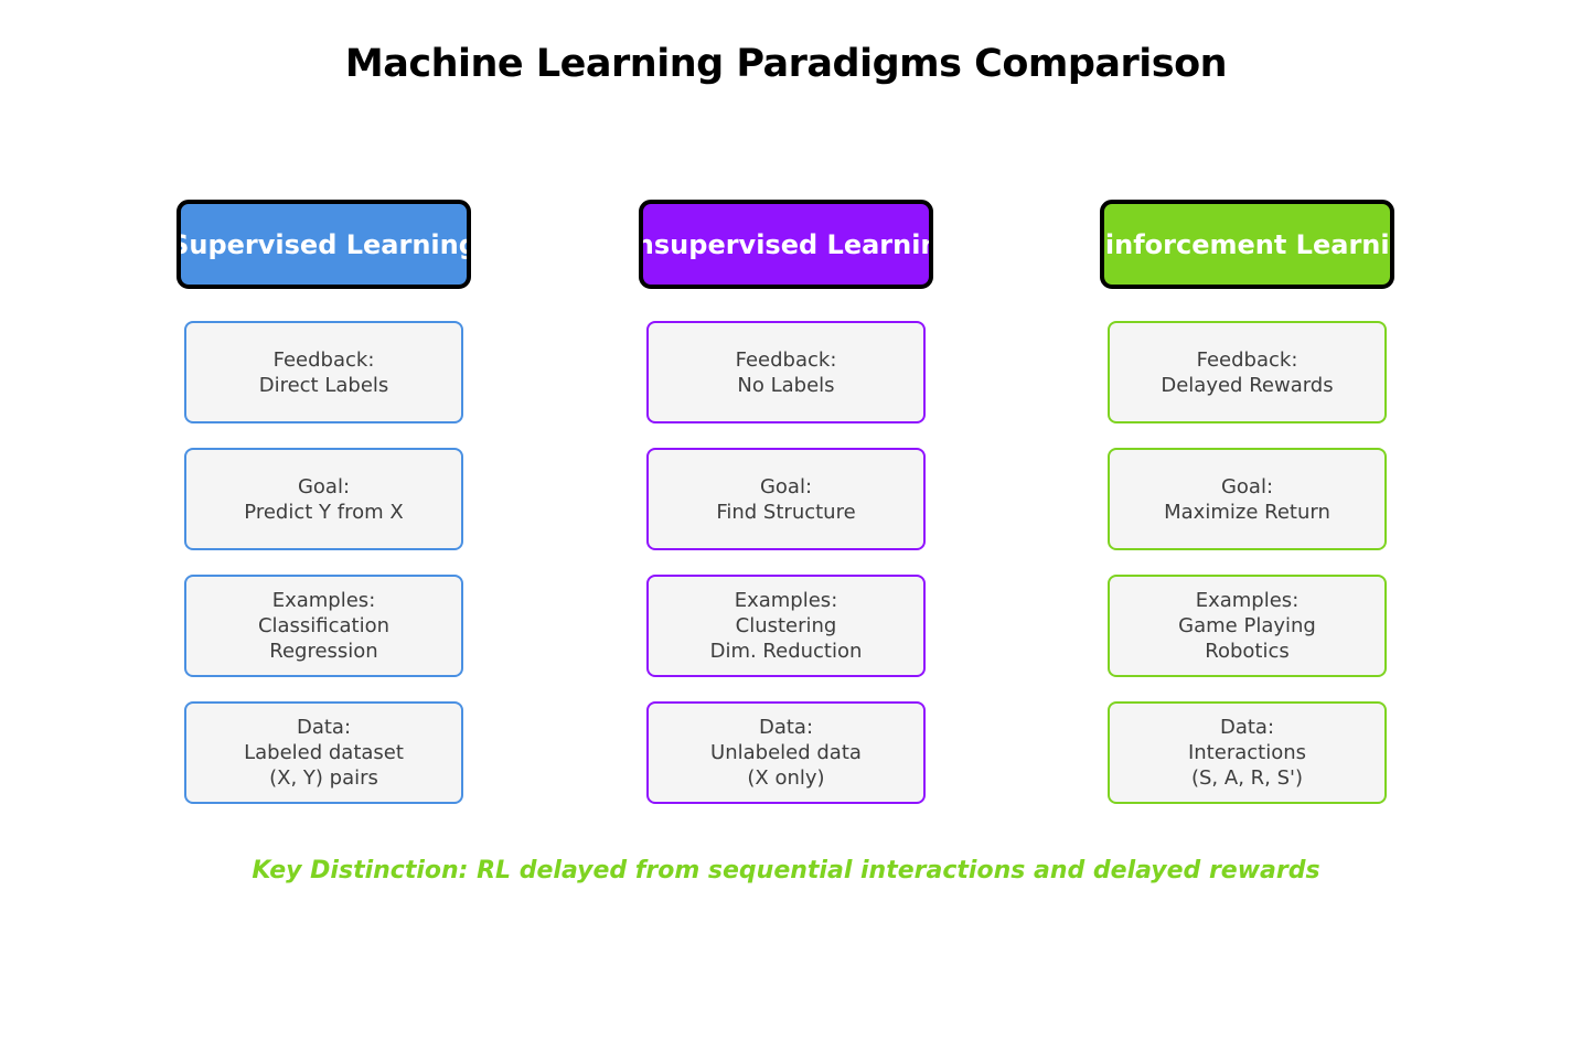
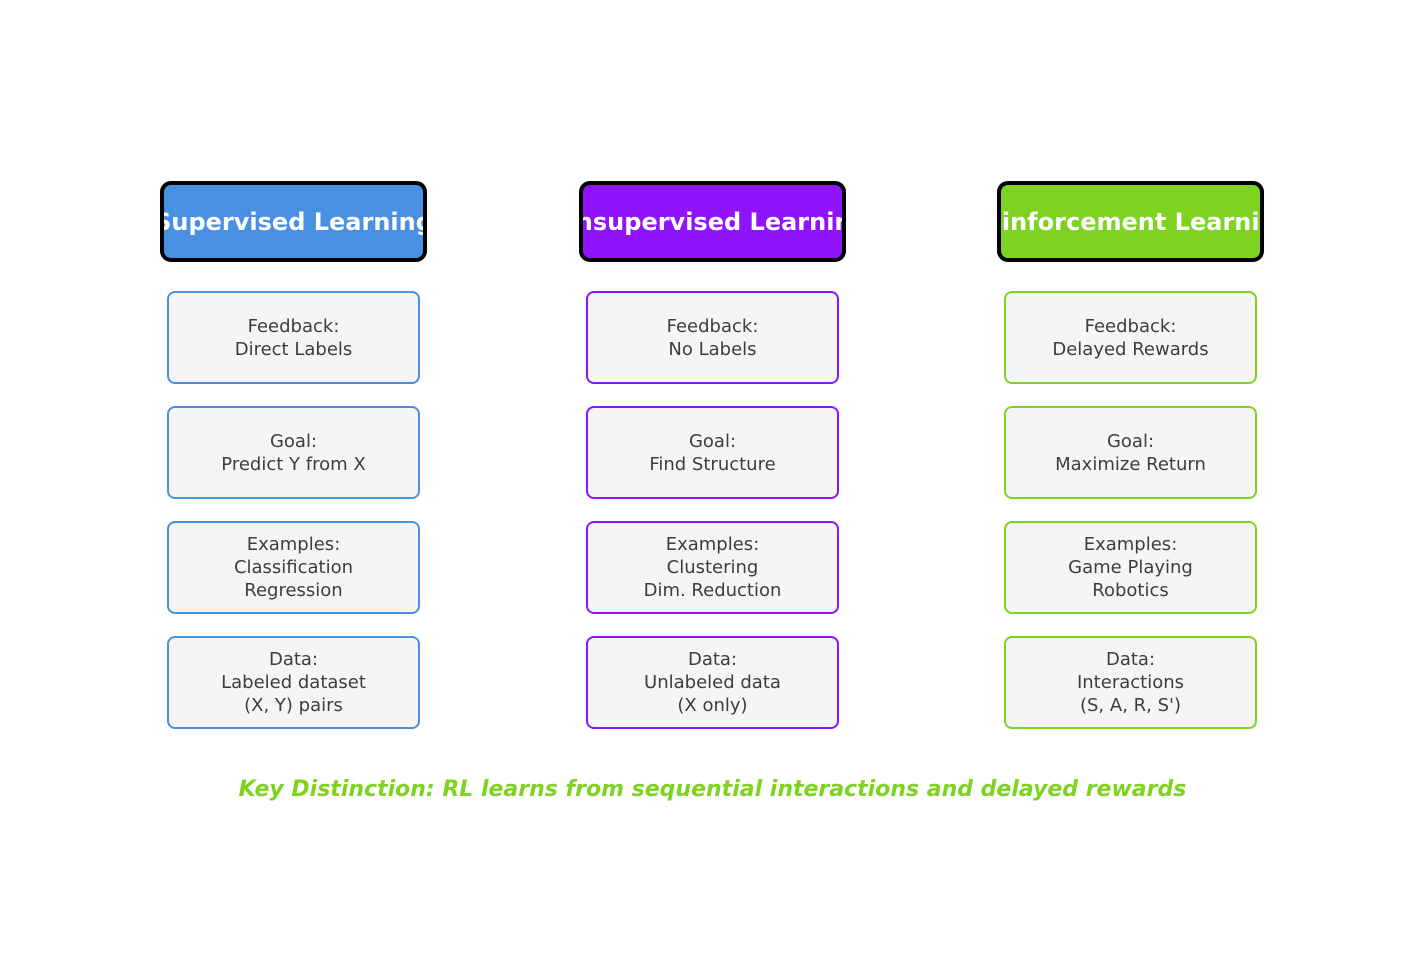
- Machine Learning Paradigms Comparison
  upervised Learnin
  Feedback:
  Direct Labels
  Goal:
  Predict Y from X
  Examples:
  Classification
  Regression
  Data:
  Labeled dataset
  (X, Y) pairs
  nsupervised Learni
  Feedback:
  No Labels
  Goal:
  Find Structure
  Examples:
  Clustering
  Dim. Reduction
  Data:
  Unlabeled data
  (X only)
  inforcement Learni
  Feedback:
  Delayed Rewards
  Goal:
  Maximize Return
  Examples:
  Game Playing
  Robotics
  Data:
  Interactions
  (S, A, R, S')
- Key Distinction: RL delayed from sequential interactions and delayed rewards
+ Key Distinction: RL learns from sequential interactions and delayed rewards
